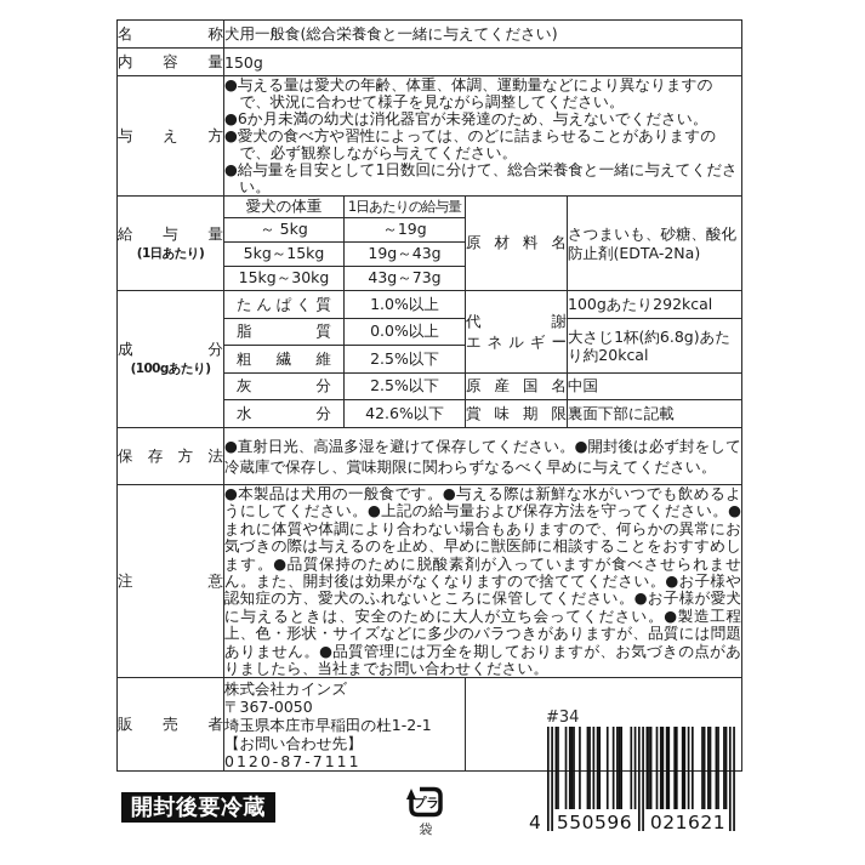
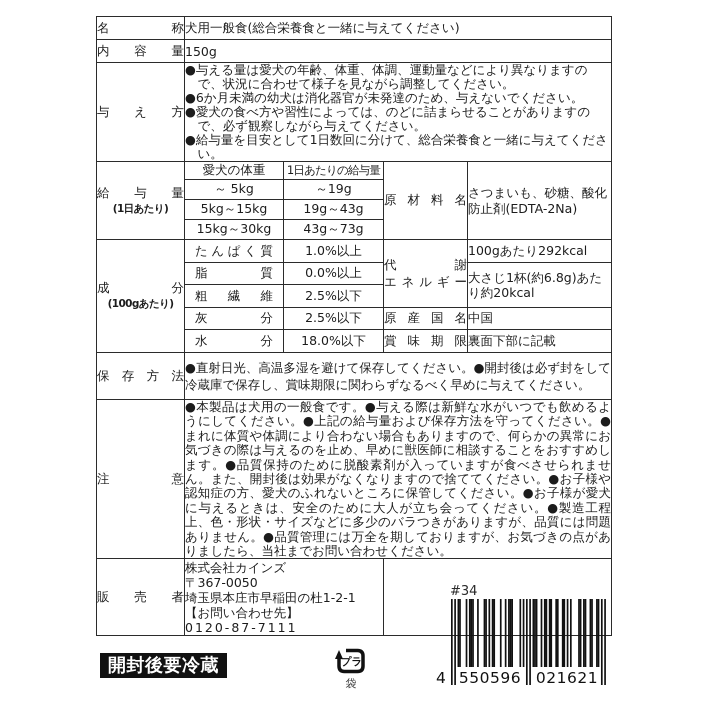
  名 称	犬用一般食(総合栄養食と一緒に与えてください)
  内 容 量	150g
  与 え 方	●与える量は愛犬の年齢、体重、体調、運動量などにより異なりますので、状況に合わせて様子を見ながら調整してください。 ●6か月未満の幼犬は消化器官が未発達のため、与えないでください。 ●愛犬の食べ方や習性によっては、のどに詰まらせることがありますので、必ず観察しながら与えてください。 ●給与量を目安として1日数回に分けて、総合栄養食と一緒に与えてください。
  給 与 量 (1日あたり)	愛犬の体重	1日あたりの給与量	原 材 料 名	さつまいも、砂糖、酸化防止剤(EDTA-2Na)
  ～ 5kg	～19g
  5kg～15kg	19g～43g
  15kg～30kg	43g～73g
  成 分 (100gあたり)	た ん ぱ く 質	1.0%以上	代 謝 エ ネ ル ギ ー	100gあたり292kcal
  脂 質	0.0%以上	大さじ1杯(約6.8g)あたり約20kcal
  粗 繊 維	2.5%以下
  灰 分	2.5%以下	原 産 国 名	中国
- 水 分	42.6%以下	賞 味 期 限	裏面下部に記載
+ 水 分	18.0%以下	賞 味 期 限	裏面下部に記載
  保 存 方 法	●直射日光、高温多湿を避けて保存してください。●開封後は必ず封をして冷蔵庫で保存し、賞味期限に関わらずなるべく早めに与えてください。
  注 意	●本製品は犬用の一般食です。●与える際は新鮮な水がいつでも飲めるようにしてください。●上記の給与量および保存方法を守ってください。●まれに体質や体調により合わない場合もありますので、何らかの異常にお気づきの際は与えるのを止め、早めに獣医師に相談することをおすすめします。●品質保持のために脱酸素剤が入っていますが食べさせられません。また、開封後は効果がなくなりますので捨ててください。●お子様や認知症の方、愛犬のふれないところに保管してください。●お子様が愛犬に与えるときは、安全のために大人が立ち会ってください。●製造工程上、色・形状・サイズなどに多少のバラつきがありますが、品質には問題ありません。●品質管理には万全を期しておりますが、お気づきの点がありましたら、当社までお問い合わせください。
  販 売 者	株式会社カインズ 〒367-0050 埼玉県本庄市早稲田の杜1-2-1 【お問い合わせ先】 0120-87-7111
  開封後要冷蔵
  プラ
  袋
  #34
  4
  550596
  021621
